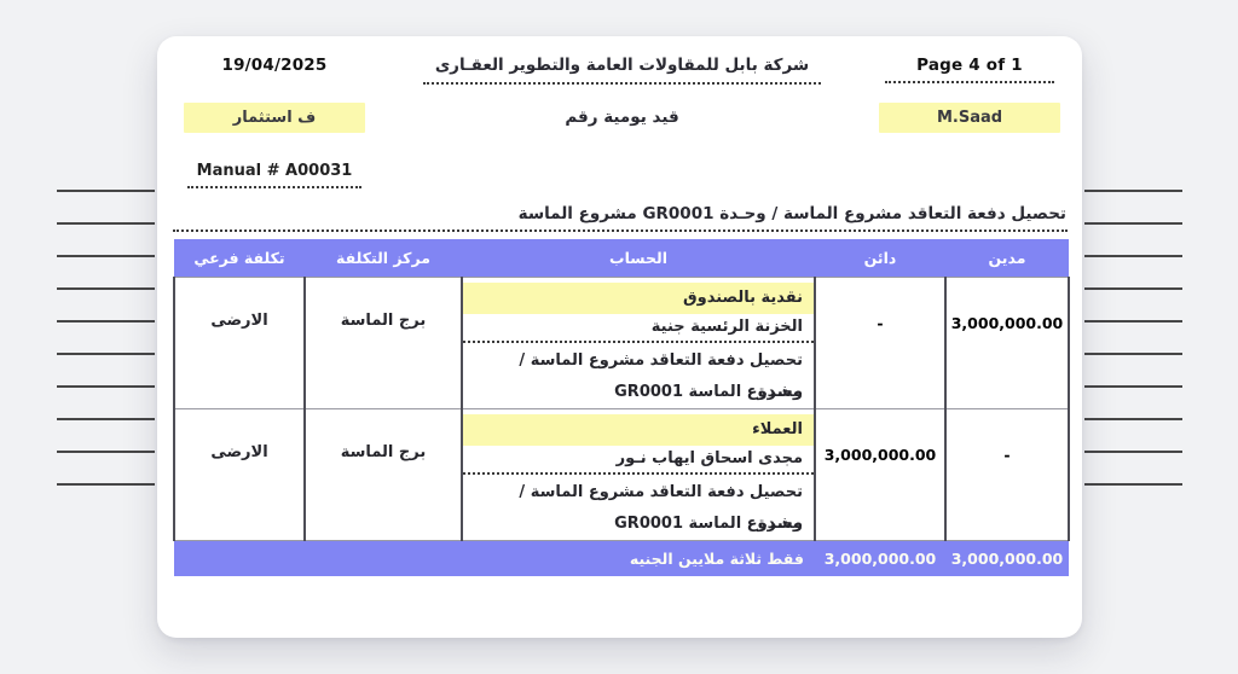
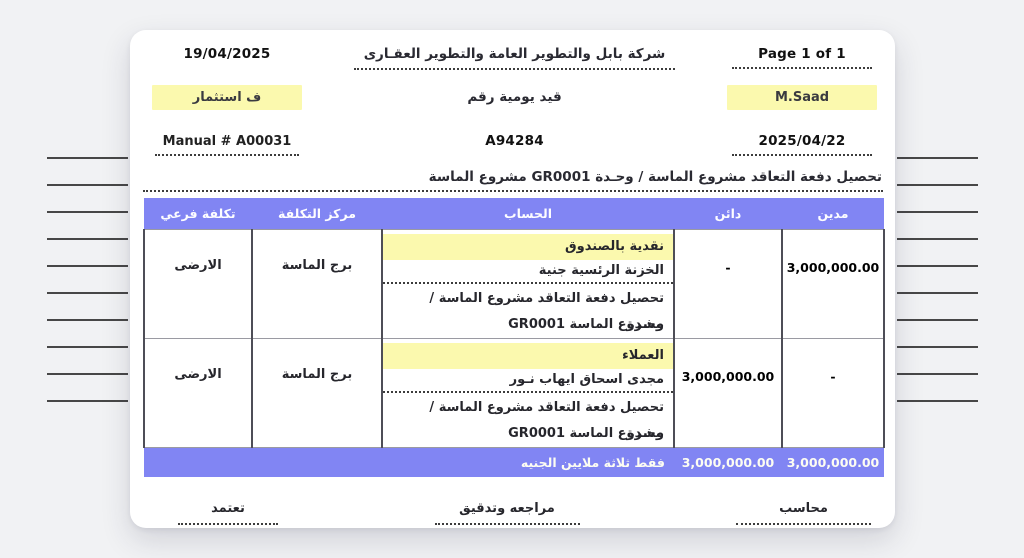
  19/04/2025
- شركة بابل للمقاولات العامة والتطوير العقـارى
+ شركة بابل والتطوير العامة والتطوير العقـارى
- Page 4 of 1
+ Page 1 of 1
  ف استثمار
  قيد يومية رقم
  M.Saad
  Manual # A00031
+ A94284
+ 2025/04/22
  تحصيل دفعة التعاقد مشروع الماسة / وحـدة GR0001 مشروع الماسة
  مدين	دائن	الحساب	مركز التكلفة	تكلفة فرعي
  3,000,000.00	-	نقدية بالصندوق الخزنة الرئسية جنية تحصيل دفعة التعاقد مشروع الماسة / وحـدة مشروع الماسة GR0001	برج الماسة	الارضى
  -	3,000,000.00	العملاء مجدى اسحاق ايهاب نـور تحصيل دفعة التعاقد مشروع الماسة / وحـدة مشروع الماسة GR0001	برج الماسة	الارضى
  3,000,000.00	3,000,000.00	فقط ثلاثة ملايين الجنيه
+ محاسب
+ مراجعه وتدقيق
+ تعتمد
